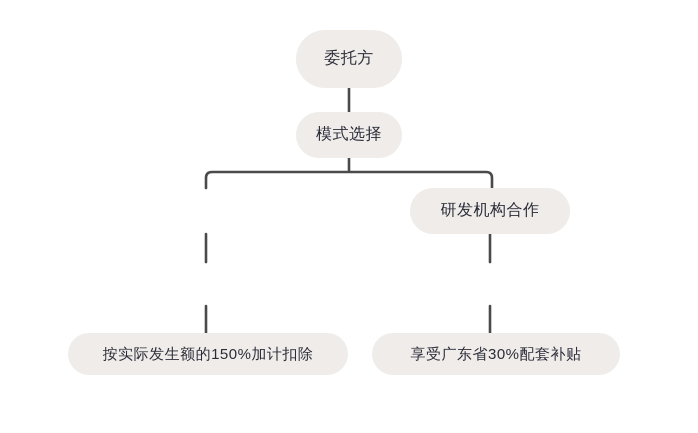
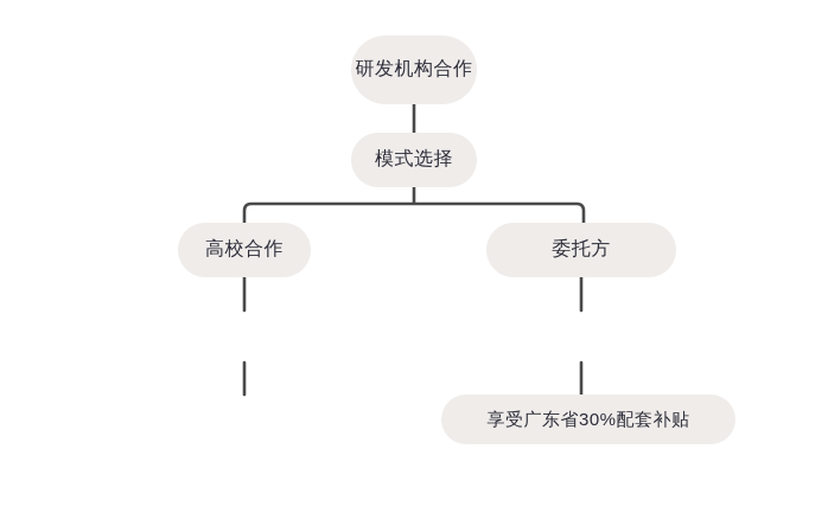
- 委托方
+ 研发机构合作
  模式选择
+ 高校合作
- 研发机构合作
+ 委托方
- 按实际发生额的150%加计扣除
  享受广东省30%配套补贴
